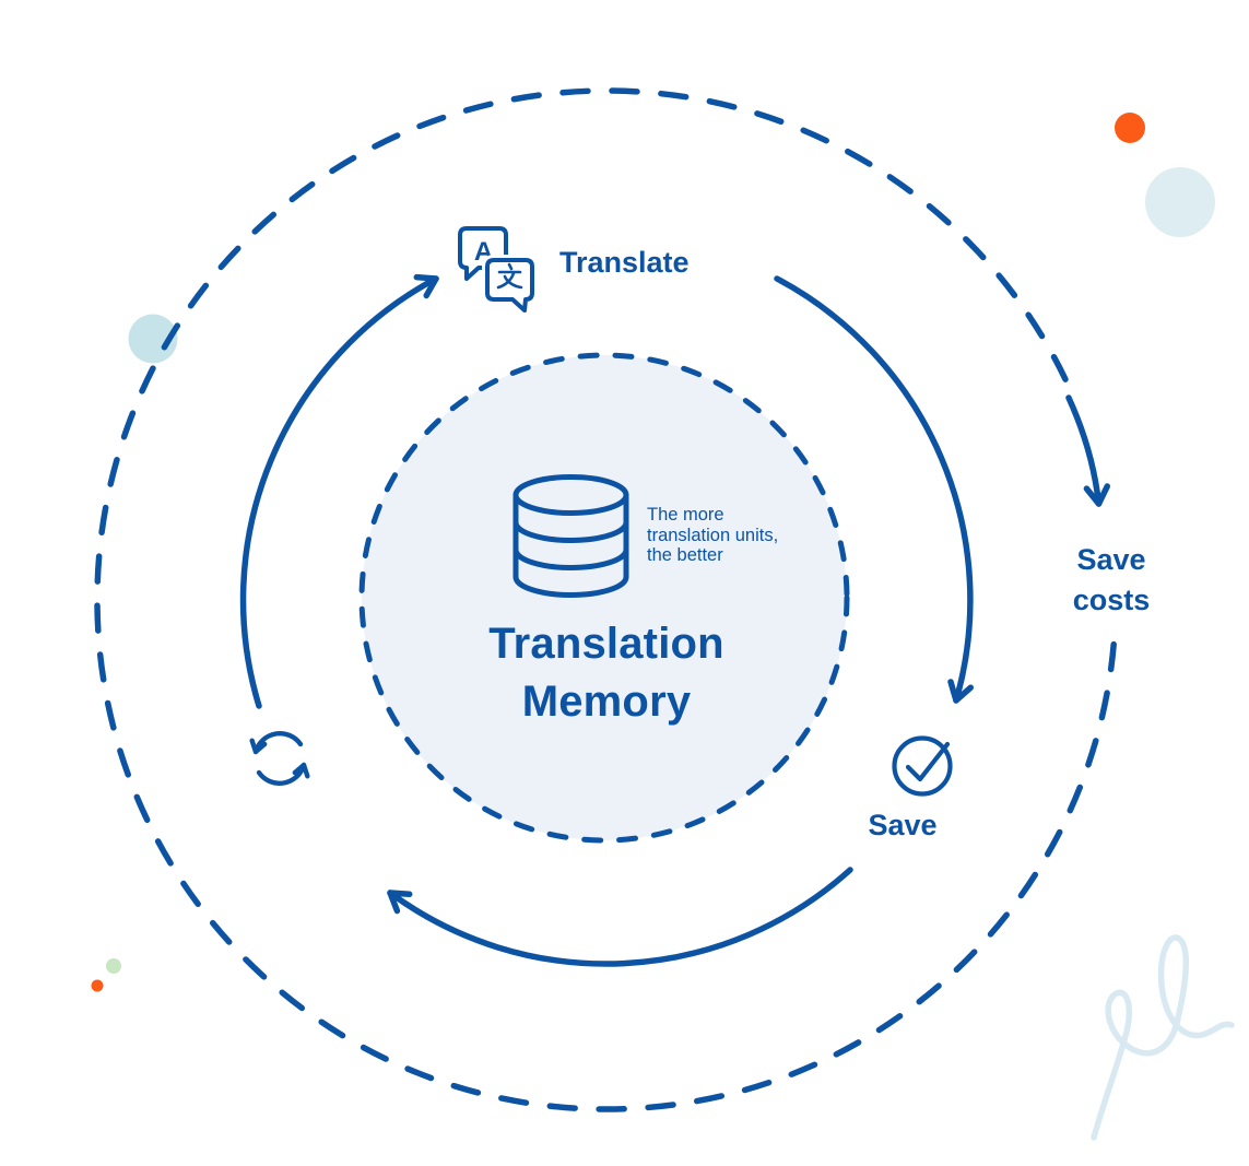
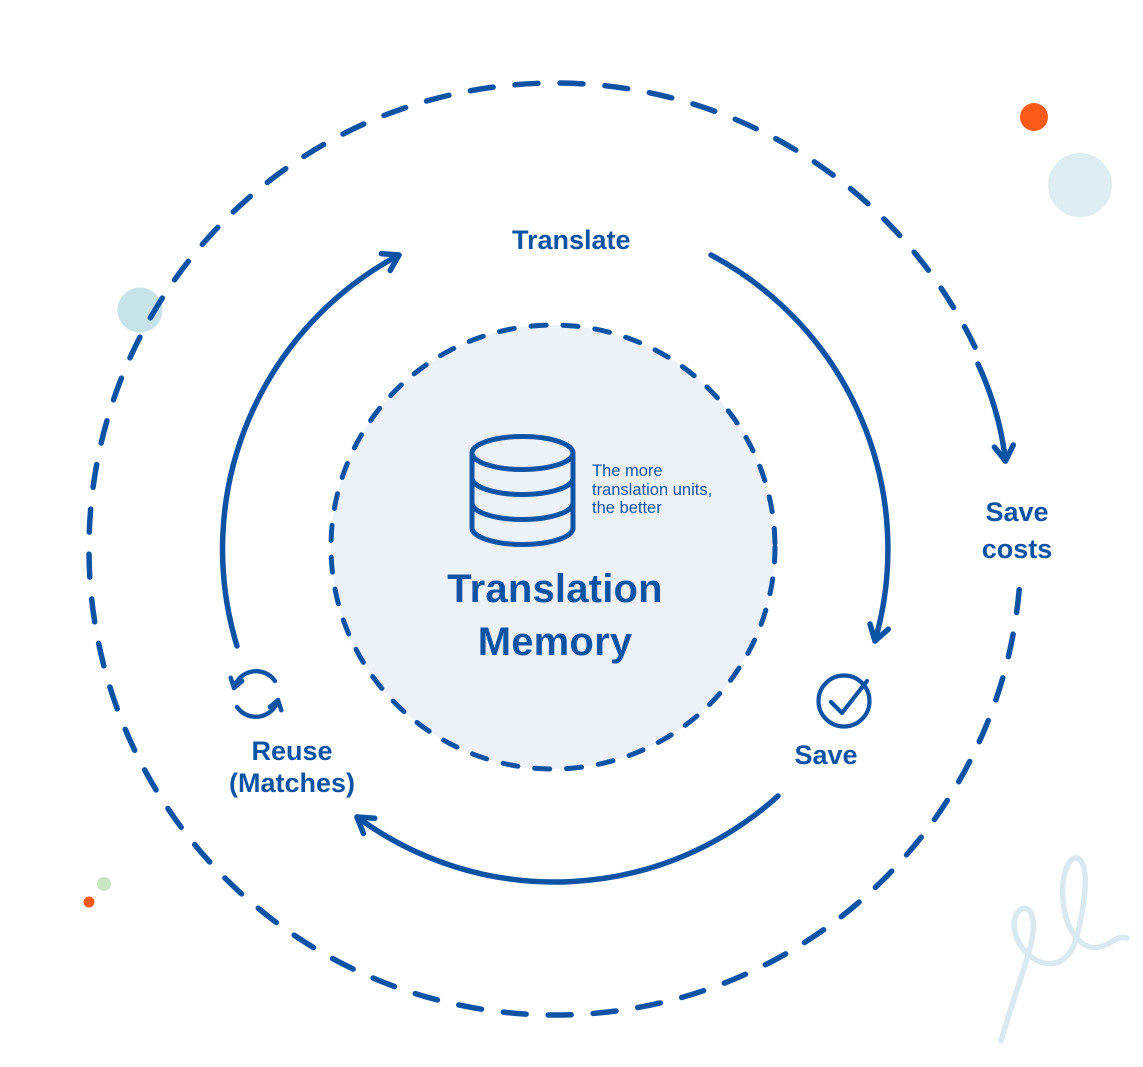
- A
  Translate
  Save
+ Reuse
+ (Matches)
  Save
  costs
  Translation
  Memory
  The more
  translation units,
  the better
